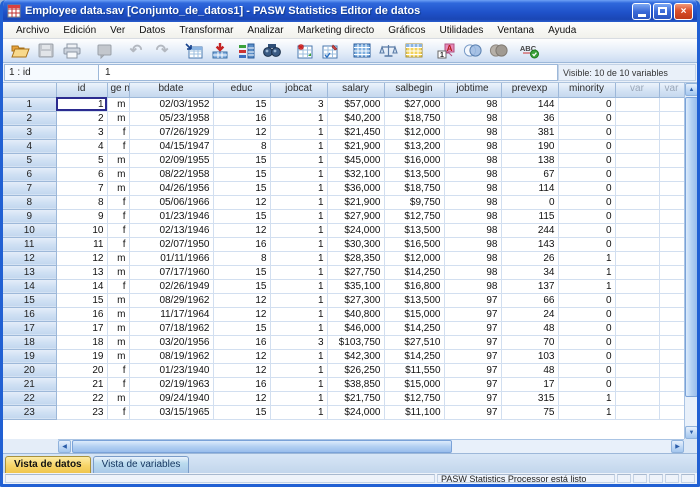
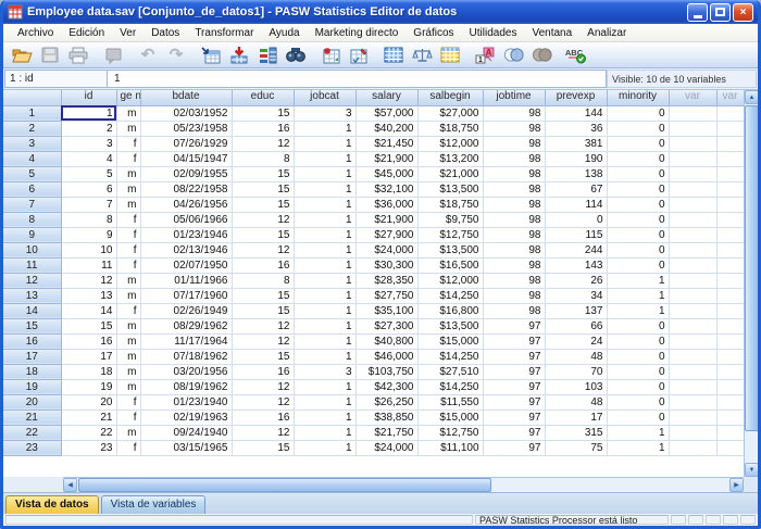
  Employee data.sav [Conjunto_de_datos1] - PASW Statistics Editor de datos
  ×
  Archivo
  Edición
  Ver
  Datos
  Transformar
- Analizar
+ Ayuda
  Marketing directo
  Gráficos
  Utilidades
  Ventana
- Ayuda
+ Analizar
  ↶
  ↷
  A
  ABC
  1 : id
  1
  Visible: 10 de 10 variables
  	id	ge n	bdate	educ	jobcat	salary	salbegin	jobtime	prevexp	minority	var	var
  1	1	m	02/03/1952	15	3	$57,000	$27,000	98	144	0
  2	2	m	05/23/1958	16	1	$40,200	$18,750	98	36	0
  3	3	f	07/26/1929	12	1	$21,450	$12,000	98	381	0
  4	4	f	04/15/1947	8	1	$21,900	$13,200	98	190	0
- 5	5	m	02/09/1955	15	1	$45,000	$16,000	98	138	0
+ 5	5	m	02/09/1955	15	1	$45,000	$21,000	98	138	0
  6	6	m	08/22/1958	15	1	$32,100	$13,500	98	67	0
  7	7	m	04/26/1956	15	1	$36,000	$18,750	98	114	0
  8	8	f	05/06/1966	12	1	$21,900	$9,750	98	0	0
  9	9	f	01/23/1946	15	1	$27,900	$12,750	98	115	0
  10	10	f	02/13/1946	12	1	$24,000	$13,500	98	244	0
  11	11	f	02/07/1950	16	1	$30,300	$16,500	98	143	0
  12	12	m	01/11/1966	8	1	$28,350	$12,000	98	26	1
  13	13	m	07/17/1960	15	1	$27,750	$14,250	98	34	1
  14	14	f	02/26/1949	15	1	$35,100	$16,800	98	137	1
  15	15	m	08/29/1962	12	1	$27,300	$13,500	97	66	0
  16	16	m	11/17/1964	12	1	$40,800	$15,000	97	24	0
  17	17	m	07/18/1962	15	1	$46,000	$14,250	97	48	0
  18	18	m	03/20/1956	16	3	$103,750	$27,510	97	70	0
  19	19	m	08/19/1962	12	1	$42,300	$14,250	97	103	0
  20	20	f	01/23/1940	12	1	$26,250	$11,550	97	48	0
  21	21	f	02/19/1963	16	1	$38,850	$15,000	97	17	0
  22	22	m	09/24/1940	12	1	$21,750	$12,750	97	315	1
  23	23	f	03/15/1965	15	1	$24,000	$11,100	97	75	1
  Vista de datos
  Vista de variables
  PASW Statistics Processor está listo
